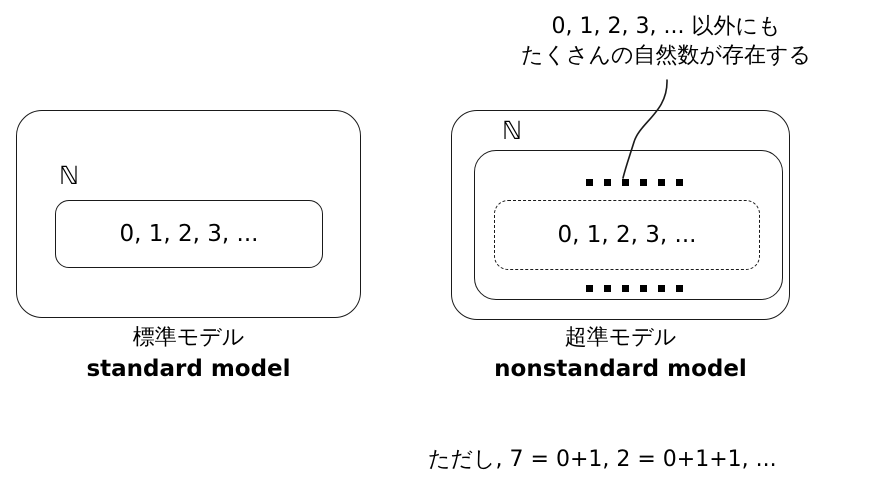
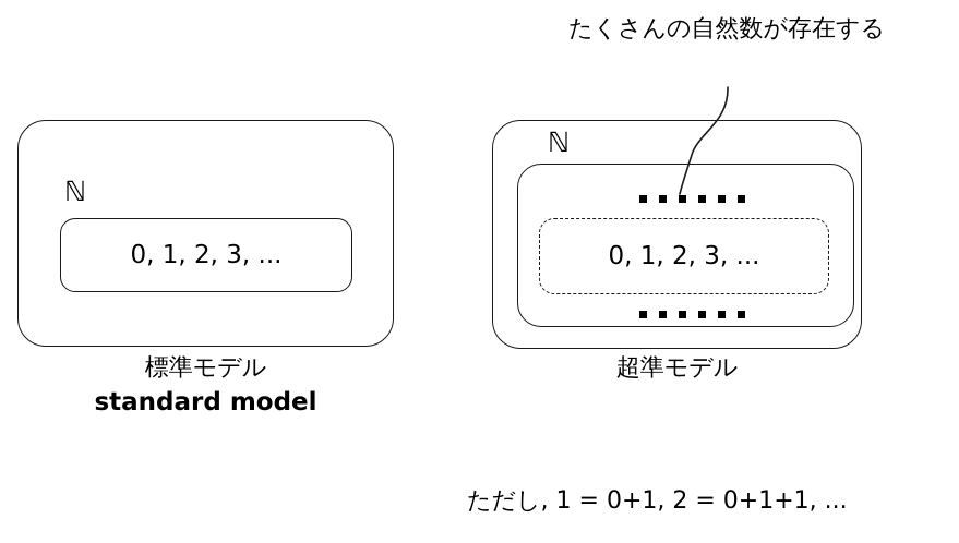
  ℕ
  0, 1, 2, 3, ...
  標準モデル
  standard model
  ℕ
  0, 1, 2, 3, ...
  超準モデル
- nonstandard model
- 0, 1, 2, 3, ... 以外にも
  たくさんの自然数が存在する
- ただし, 7 = 0+1, 2 = 0+1+1, ...
+ ただし, 1 = 0+1, 2 = 0+1+1, ...
